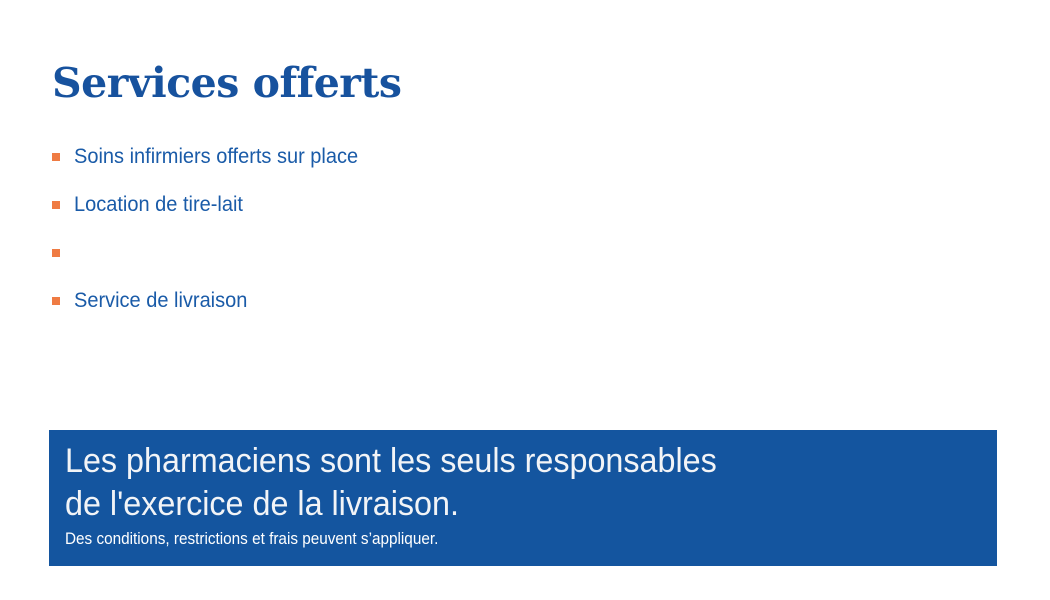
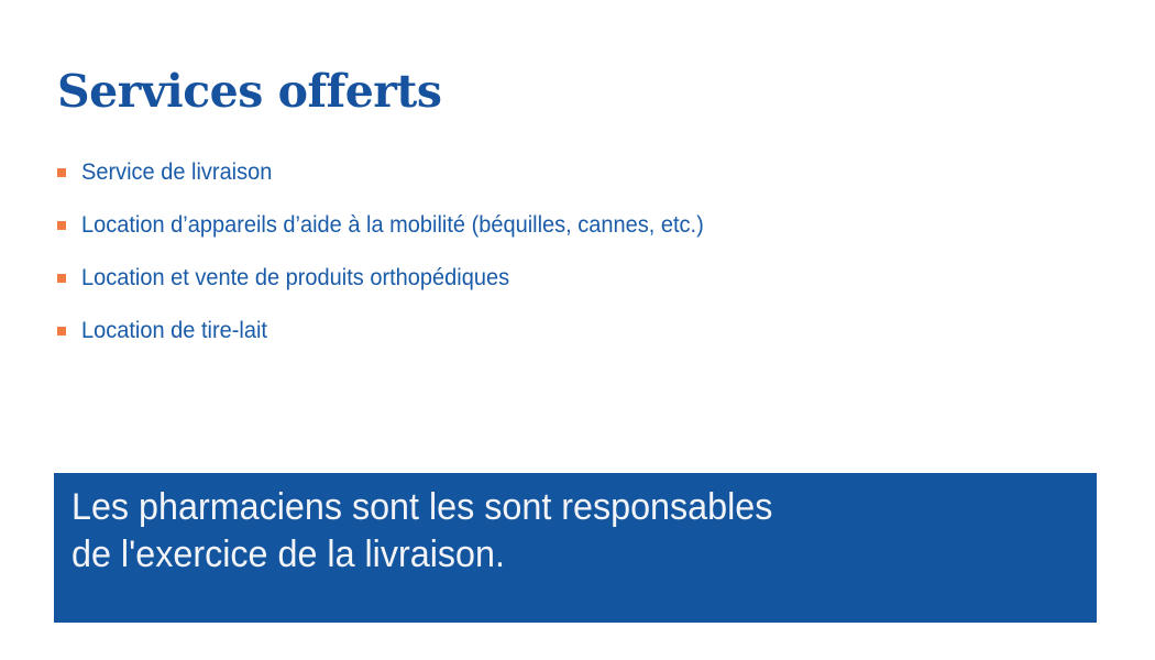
  Services offerts
- Soins infirmiers offerts sur place
- Location de tire-lait
+ Service de livraison
+ Location d’appareils d’aide à la mobilité (béquilles, cannes, etc.)
+ Location et vente de produits orthopédiques
- Service de livraison
+ Location de tire-lait
- Les pharmaciens sont les seuls responsables
+ Les pharmaciens sont les sont responsables
  de l'exercice de la livraison.
- Des conditions, restrictions et frais peuvent s’appliquer.
